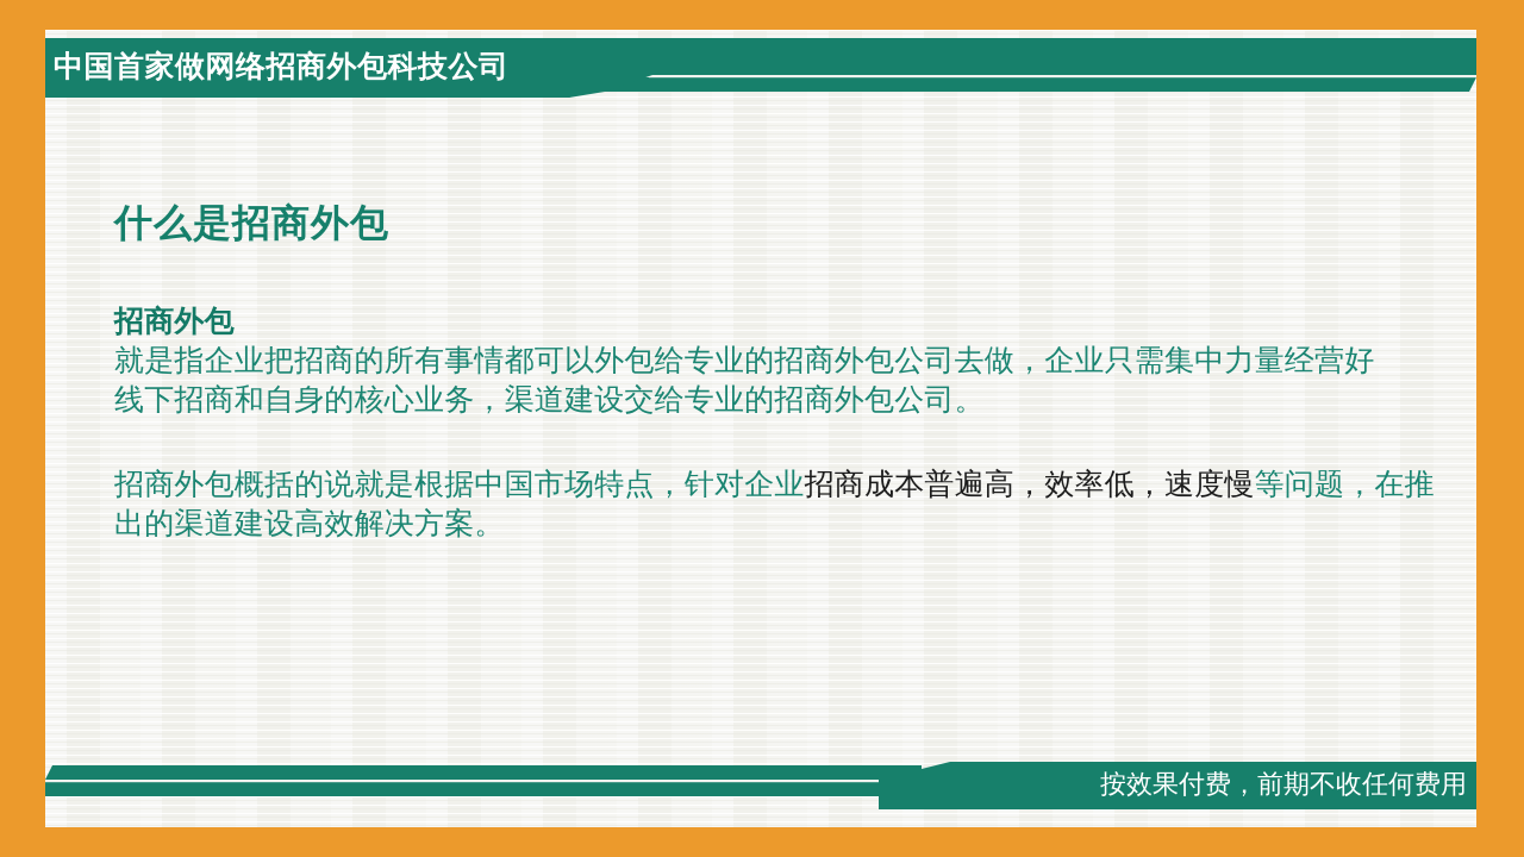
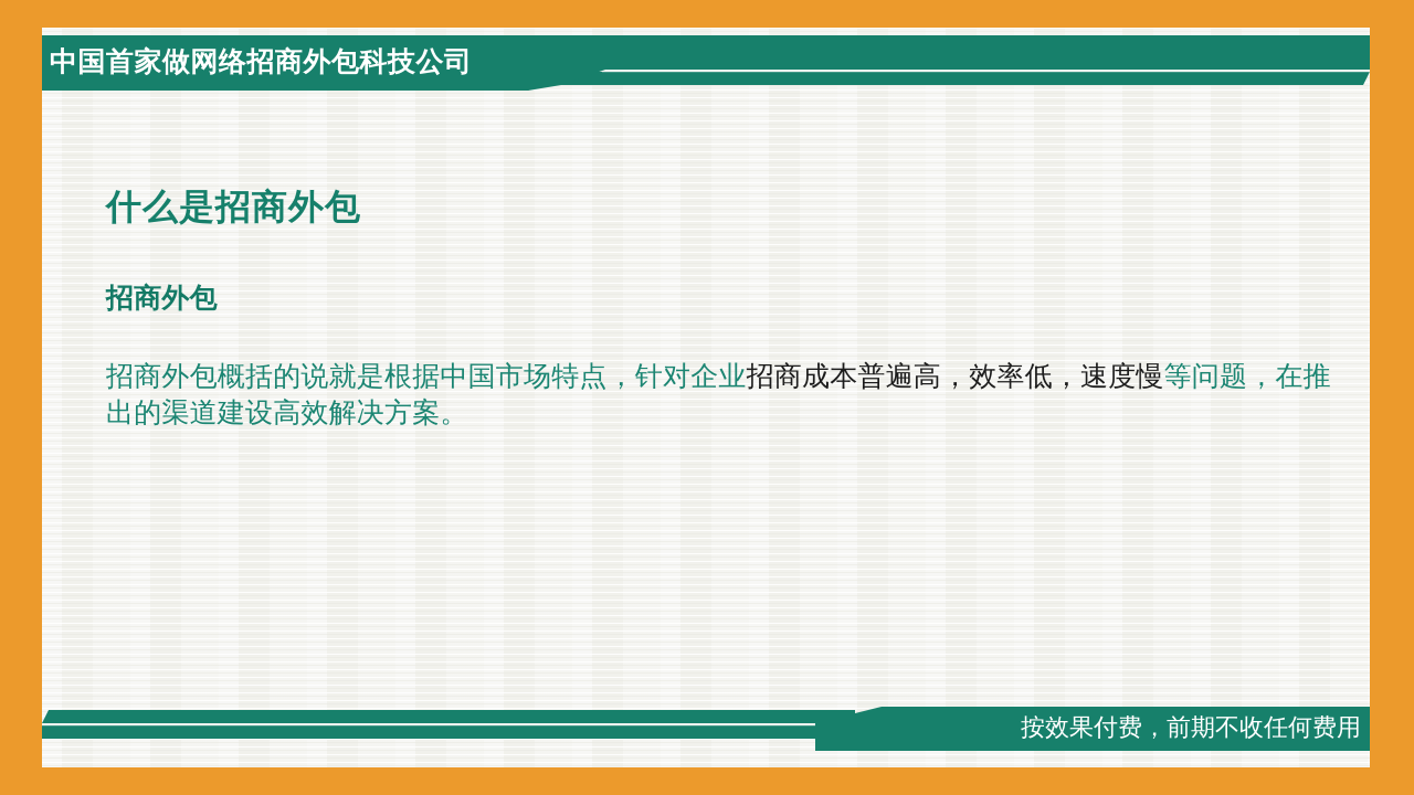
  中国首家做网络招商外包科技公司
  什么是招商外包
  招商外包
- 就是指企业把招商的所有事情都可以外包给专业的招商外包公司去做，企业只需集中力量经营好线下招商和自身的核心业务，渠道建设交给专业的招商外包公司。
  招商外包概括的说就是根据中国市场特点，针对企业招商成本普遍高，效率低，速度慢等问题，在推出的渠道建设高效解决方案。
  按效果付费，前期不收任何费用
